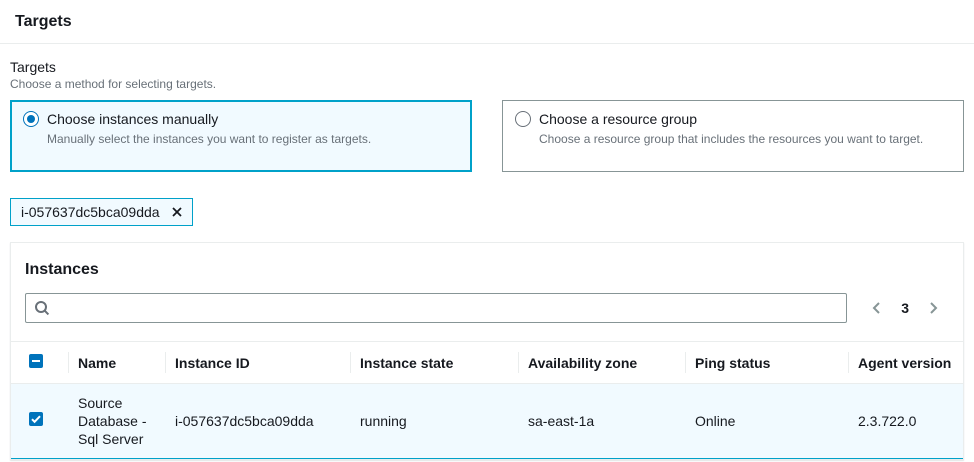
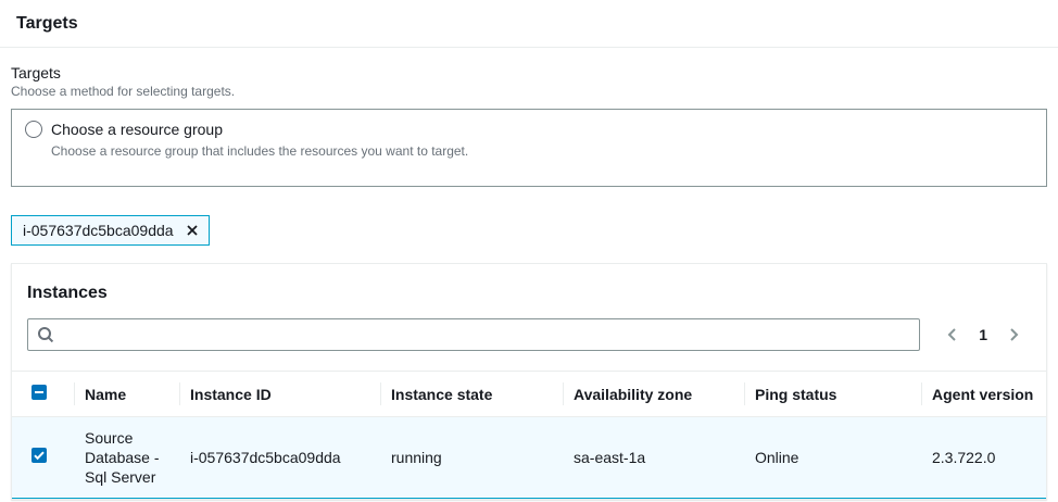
  Targets
  Targets
  Choose a method for selecting targets.
- Choose instances manually
- Manually select the instances you want to register as targets.
  Choose a resource group
  Choose a resource group that includes the resources you want to target.
  i-057637dc5bca09dda
  Instances
- 3
+ 1
  	Name	Instance ID	Instance state	Availability zone	Ping status	Agent version
  	Source Database - Sql Server	i-057637dc5bca09dda	running	sa-east-1a	Online	2.3.722.0
